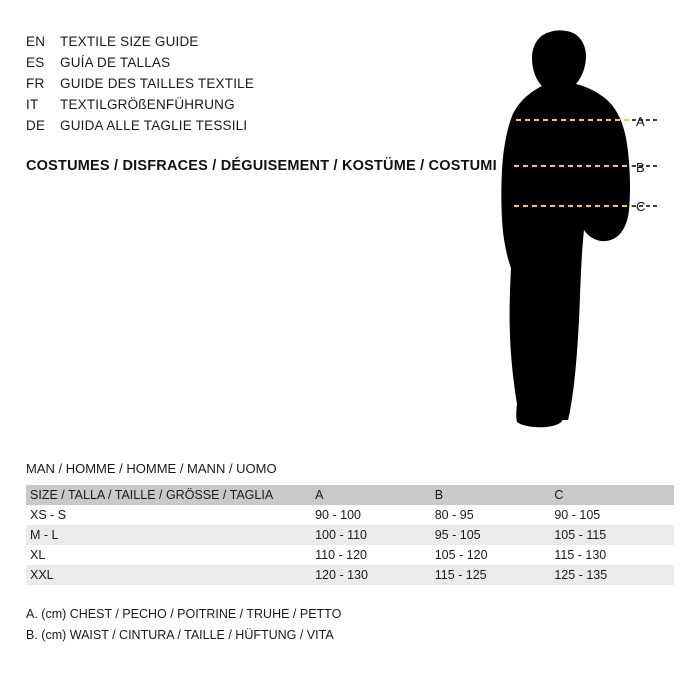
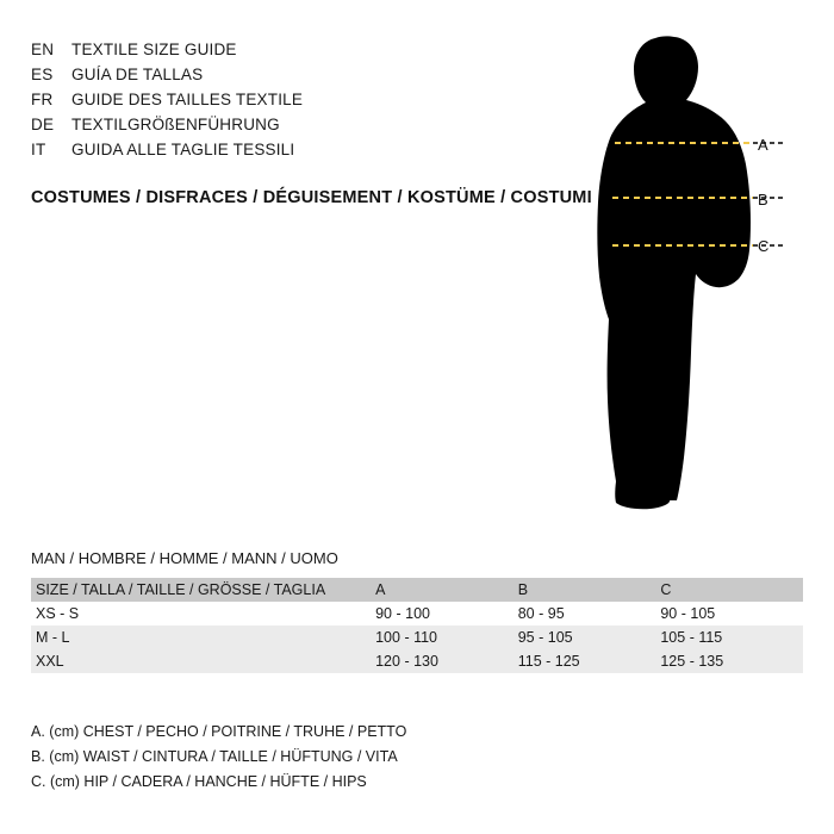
  EN
  TEXTILE SIZE GUIDE
  ES
  GUÍA DE TALLAS
  FR
  GUIDE DES TAILLES TEXTILE
- IT
+ DE
  TEXTILGRÖßENFÜHRUNG
- DE
+ IT
  GUIDA ALLE TAGLIE TESSILI
  COSTUMES / DISFRACES / DÉGUISEMENT / KOSTÜME / COSTUMI
  A
  B
  C
- MAN / HOMME / HOMME / MANN / UOMO
+ MAN / HOMBRE / HOMME / MANN / UOMO
  SIZE / TALLA / TAILLE / GRÖSSE / TAGLIA	A	B	C
  XS - S	90 - 100	80 - 95	90 - 105
  M - L	100 - 110	95 - 105	105 - 115
- XL	110 - 120	105 - 120	115 - 130
  XXL	120 - 130	115 - 125	125 - 135
  A. (cm) CHEST / PECHO / POITRINE / TRUHE / PETTO
  B. (cm) WAIST / CINTURA / TAILLE / HÜFTUNG / VITA
+ C. (cm) HIP / CADERA / HANCHE / HÜFTE / HIPS
